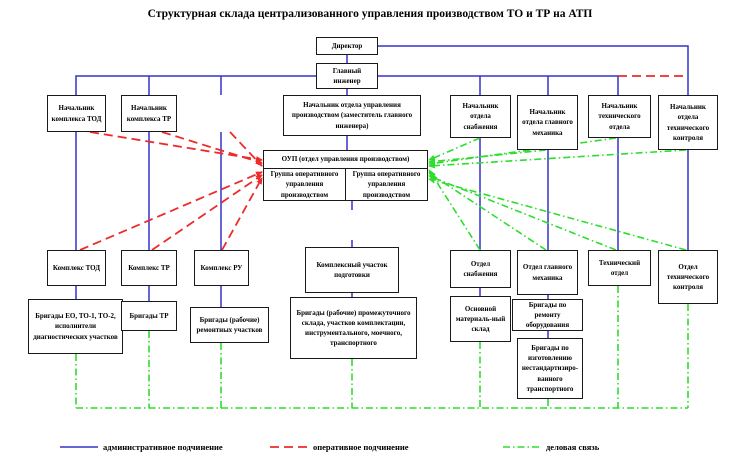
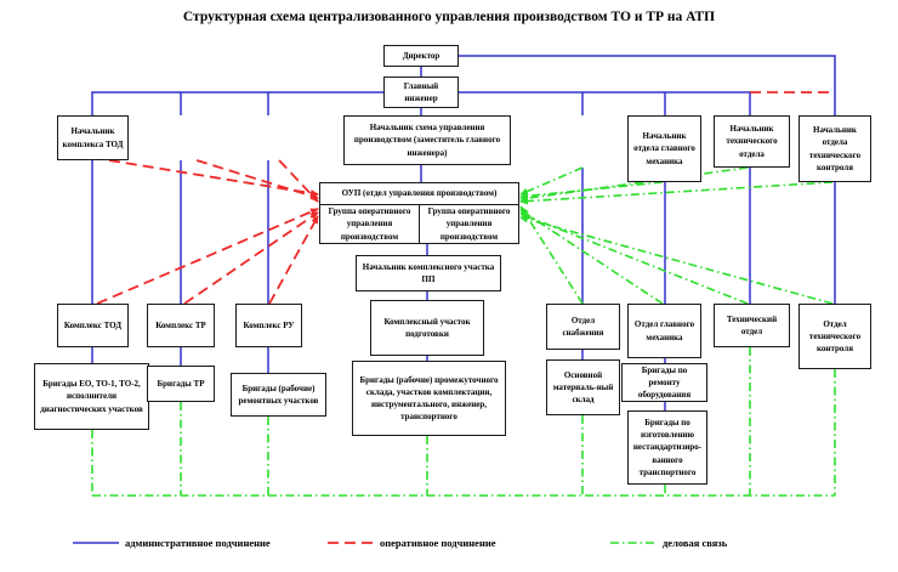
- Структурная склада централизованного управления производством ТО и ТР на АТП
+ Структурная схема централизованного управления производством ТО и ТР на АТП
  Директор
  Главный инженер
  Начальник комплекса ТОД
- Начальник комплекса ТР
- Начальник отдела управления производством (заместитель главного инженера)
+ Начальник схема управления производством (заместитель главного инженера)
- Начальник отдела снабжения
  Начальник отдела главного механика
  Начальник технического отдела
  Начальник отдела технического контроля
  ОУП (отдел управления производством)
  Группа оперативного управления производством
  Группа оперативного управления производством
+ Начальник комплексного участка ПП
  Комплекс ТОД
  Комплекс ТР
  Комплекс РУ
  Комплексный участок подготовки
  Отдел снабжения
  Отдел главного механика
  Технический отдел
  Отдел технического контроля
  Бригады ЕО, ТО-1, ТО-2, исполнители диагностических участков
  Бригады ТР
  Бригады (рабочие) ремонтных участков
- Бригады (рабочие) промежуточного склада, участков комплектации, инструментального, моечного, транспортного
+ Бригады (рабочие) промежуточного склада, участков комплектации, инструментального, инженер, транспортного
  Основной материаль-ный склад
  Бригады по ремонту оборудования
  Бригады по изготовлению нестандартизиро-ванного транспортного
  административное подчинение
  оперативное подчинение
  деловая связь
